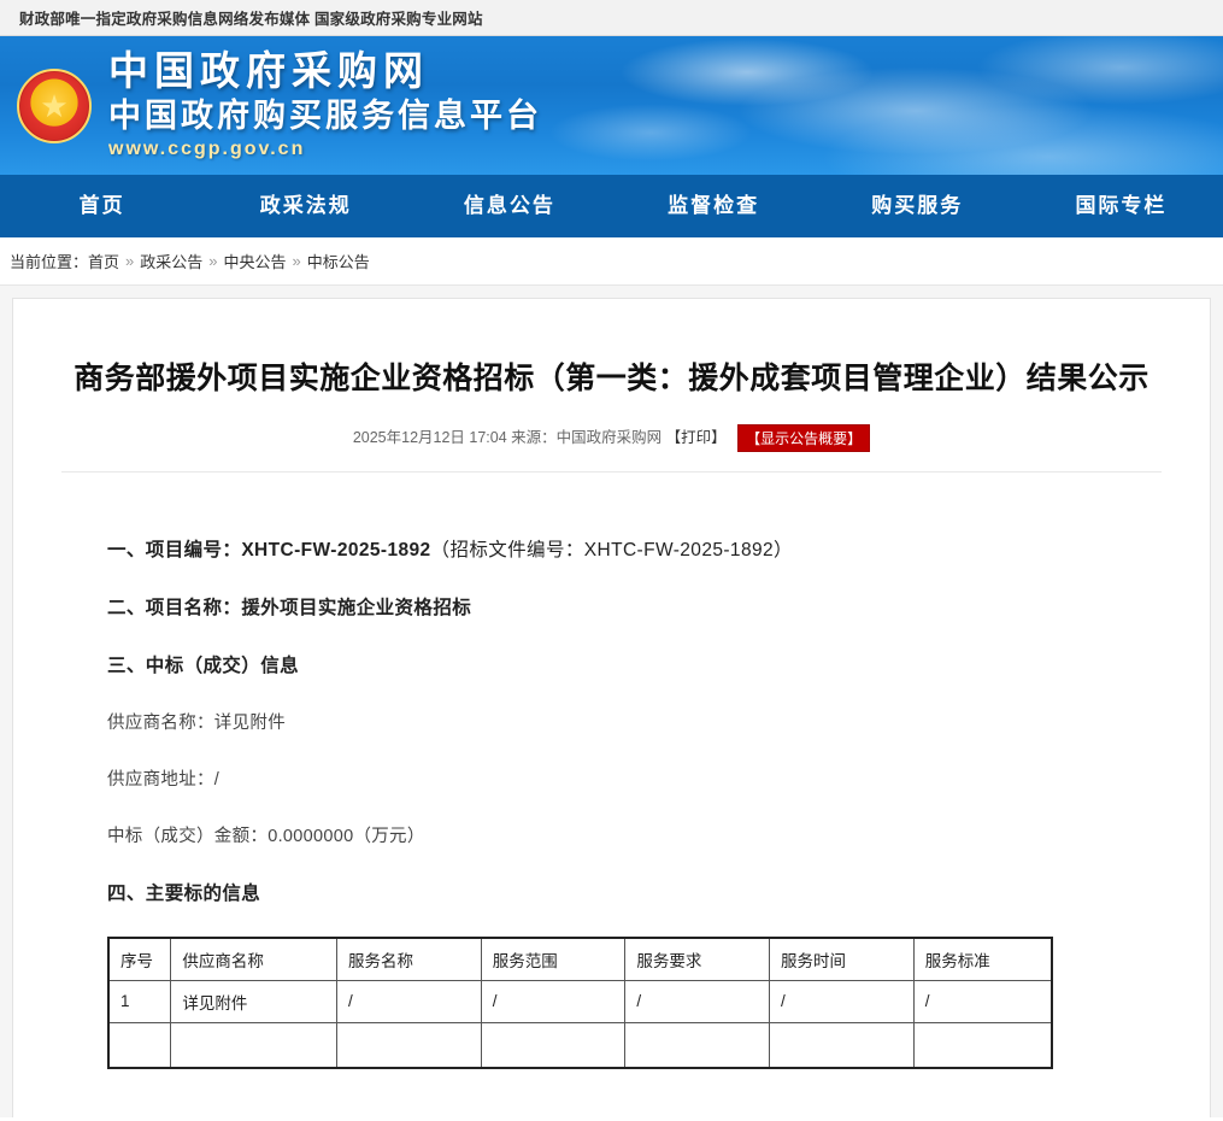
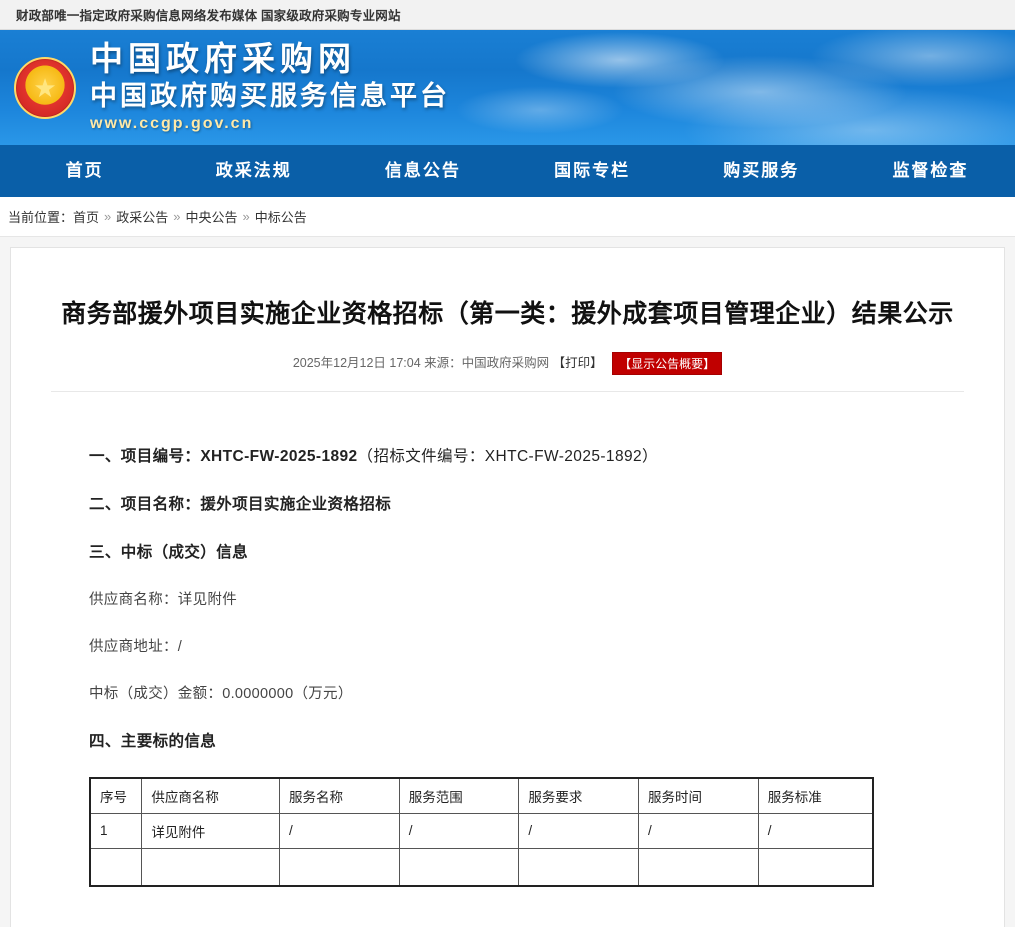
  财政部唯一指定政府采购信息网络发布媒体 国家级政府采购专业网站
  ★
  中国政府采购网
  中国政府购买服务信息平台
  www.ccgp.gov.cn
  首页
  政采法规
  信息公告
- 监督检查
+ 国际专栏
  购买服务
- 国际专栏
+ 监督检查
  当前位置：
  首页
  »
  政采公告
  »
  中央公告
  »
  中标公告
  商务部援外项目实施企业资格招标（第一类：援外成套项目管理企业）结果公示
  2025年12月12日 17:04 来源：中国政府采购网 【打印】 【显示公告概要】
  一、项目编号：XHTC-FW-2025-1892（招标文件编号：XHTC-FW-2025-1892）
  二、项目名称：援外项目实施企业资格招标
  三、中标（成交）信息
  供应商名称：详见附件
  供应商地址：/
  中标（成交）金额：0.0000000（万元）
  四、主要标的信息
  序号	供应商名称	服务名称	服务范围	服务要求	服务时间	服务标准
  1	详见附件	/	/	/	/	/
